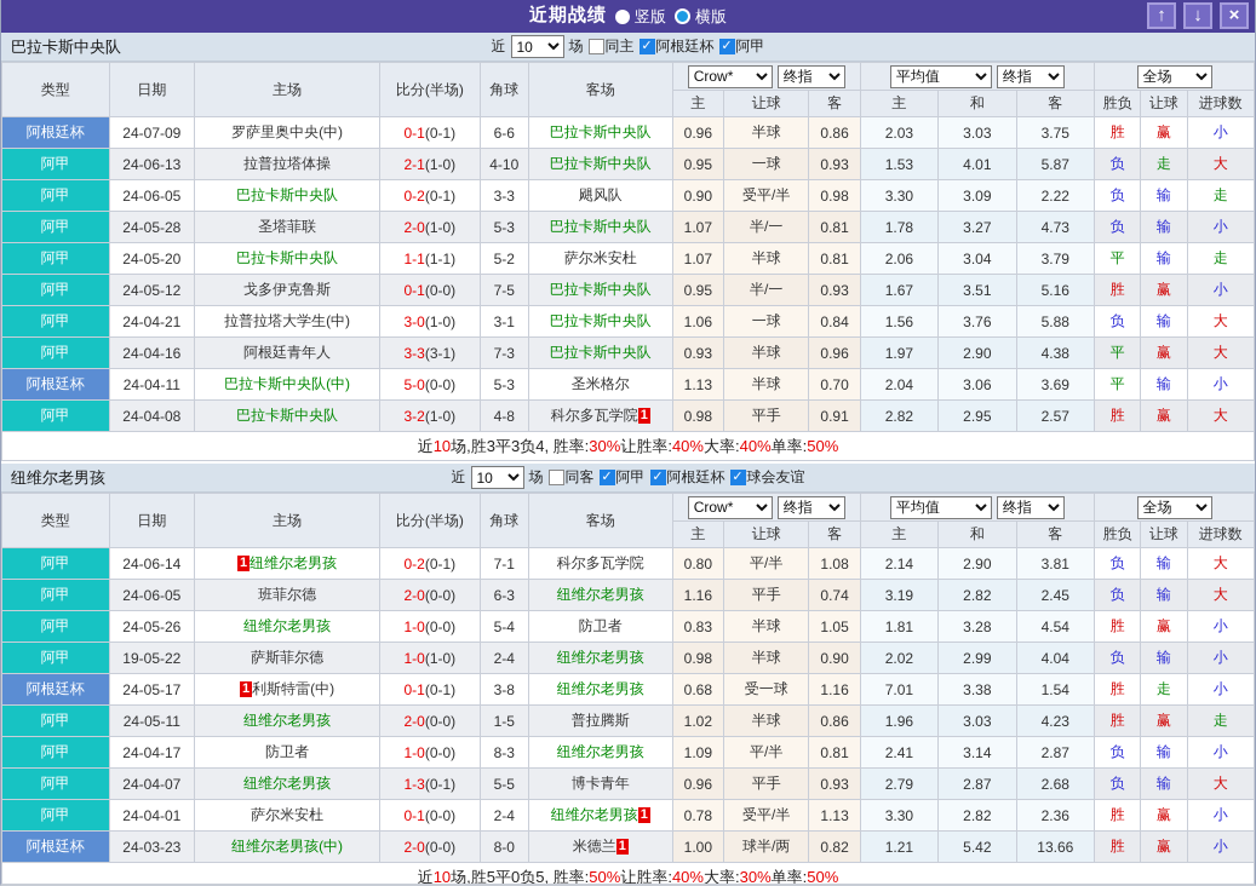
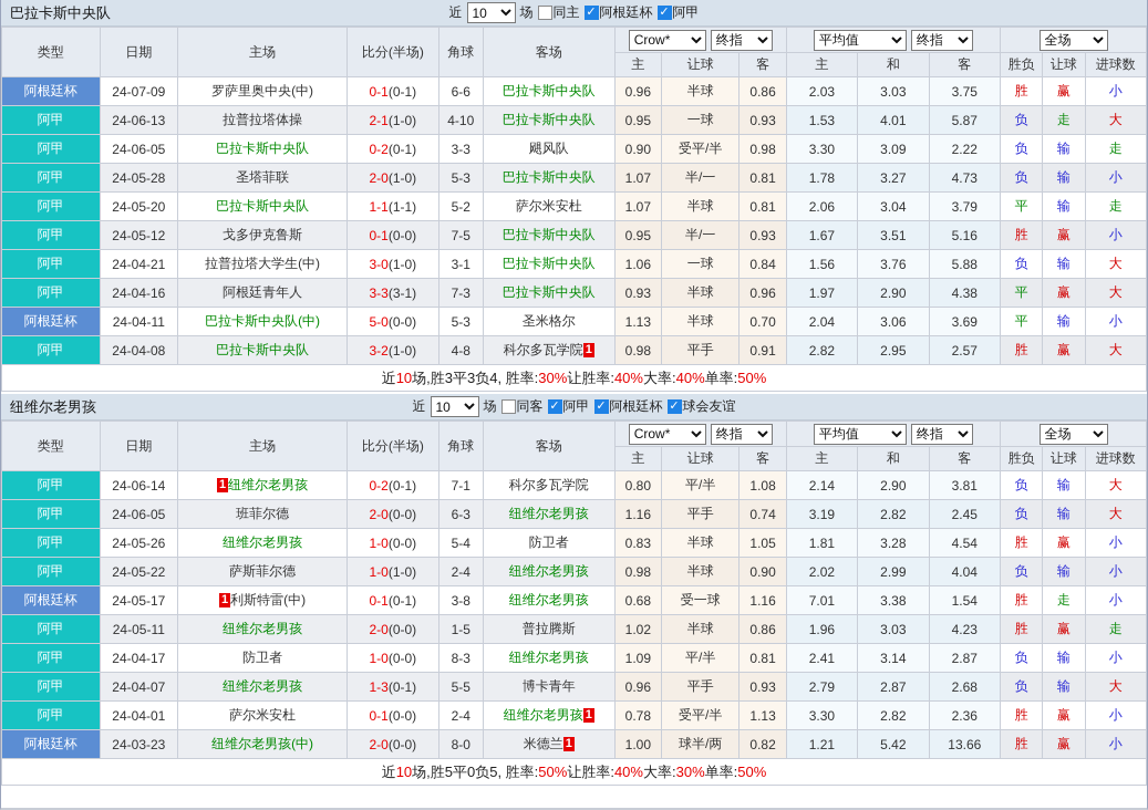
- 近期战绩
- 竖版
- 横版
- ↑
- ↓
- ×
  巴拉卡斯中央队
  近
  10
  场
  同主
  ✓
  阿根廷杯
  ✓
  阿甲
  类型	日期	主场	比分(半场)	角球	客场	Crow* 终指	平均值 终指	全场
  主	让球	客	主	和	客	胜负	让球	进球数
  阿根廷杯	24-07-09	罗萨里奥中央(中)	0-1(0-1)	6-6	巴拉卡斯中央队	0.96	半球	0.86	2.03	3.03	3.75	胜	赢	小
  阿甲	24-06-13	拉普拉塔体操	2-1(1-0)	4-10	巴拉卡斯中央队	0.95	一球	0.93	1.53	4.01	5.87	负	走	大
  阿甲	24-06-05	巴拉卡斯中央队	0-2(0-1)	3-3	飓风队	0.90	受平/半	0.98	3.30	3.09	2.22	负	输	走
  阿甲	24-05-28	圣塔菲联	2-0(1-0)	5-3	巴拉卡斯中央队	1.07	半/一	0.81	1.78	3.27	4.73	负	输	小
  阿甲	24-05-20	巴拉卡斯中央队	1-1(1-1)	5-2	萨尔米安杜	1.07	半球	0.81	2.06	3.04	3.79	平	输	走
  阿甲	24-05-12	戈多伊克鲁斯	0-1(0-0)	7-5	巴拉卡斯中央队	0.95	半/一	0.93	1.67	3.51	5.16	胜	赢	小
  阿甲	24-04-21	拉普拉塔大学生(中)	3-0(1-0)	3-1	巴拉卡斯中央队	1.06	一球	0.84	1.56	3.76	5.88	负	输	大
  阿甲	24-04-16	阿根廷青年人	3-3(3-1)	7-3	巴拉卡斯中央队	0.93	半球	0.96	1.97	2.90	4.38	平	赢	大
  阿根廷杯	24-04-11	巴拉卡斯中央队(中)	5-0(0-0)	5-3	圣米格尔	1.13	半球	0.70	2.04	3.06	3.69	平	输	小
  阿甲	24-04-08	巴拉卡斯中央队	3-2(1-0)	4-8	科尔多瓦学院 1	0.98	平手	0.91	2.82	2.95	2.57	胜	赢	大
  近
  10
  场,胜3平3负4, 胜率:
  30%
  让胜率:
  40%
  大率:
  40%
  单率:
  50%
  纽维尔老男孩
  近
  10
  场
  同客
  ✓
  阿甲
  ✓
  阿根廷杯
  ✓
  球会友谊
  类型	日期	主场	比分(半场)	角球	客场	Crow* 终指	平均值 终指	全场
  主	让球	客	主	和	客	胜负	让球	进球数
  阿甲	24-06-14	1 纽维尔老男孩	0-2(0-1)	7-1	科尔多瓦学院	0.80	平/半	1.08	2.14	2.90	3.81	负	输	大
  阿甲	24-06-05	班菲尔德	2-0(0-0)	6-3	纽维尔老男孩	1.16	平手	0.74	3.19	2.82	2.45	负	输	大
  阿甲	24-05-26	纽维尔老男孩	1-0(0-0)	5-4	防卫者	0.83	半球	1.05	1.81	3.28	4.54	胜	赢	小
- 阿甲	19-05-22	萨斯菲尔德	1-0(1-0)	2-4	纽维尔老男孩	0.98	半球	0.90	2.02	2.99	4.04	负	输	小
+ 阿甲	24-05-22	萨斯菲尔德	1-0(1-0)	2-4	纽维尔老男孩	0.98	半球	0.90	2.02	2.99	4.04	负	输	小
  阿根廷杯	24-05-17	1 利斯特雷(中)	0-1(0-1)	3-8	纽维尔老男孩	0.68	受一球	1.16	7.01	3.38	1.54	胜	走	小
  阿甲	24-05-11	纽维尔老男孩	2-0(0-0)	1-5	普拉腾斯	1.02	半球	0.86	1.96	3.03	4.23	胜	赢	走
  阿甲	24-04-17	防卫者	1-0(0-0)	8-3	纽维尔老男孩	1.09	平/半	0.81	2.41	3.14	2.87	负	输	小
  阿甲	24-04-07	纽维尔老男孩	1-3(0-1)	5-5	博卡青年	0.96	平手	0.93	2.79	2.87	2.68	负	输	大
  阿甲	24-04-01	萨尔米安杜	0-1(0-0)	2-4	纽维尔老男孩 1	0.78	受平/半	1.13	3.30	2.82	2.36	胜	赢	小
  阿根廷杯	24-03-23	纽维尔老男孩(中)	2-0(0-0)	8-0	米德兰 1	1.00	球半/两	0.82	1.21	5.42	13.66	胜	赢	小
  近
  10
  场,胜5平0负5, 胜率:
  50%
  让胜率:
  40%
  大率:
  30%
  单率:
  50%
